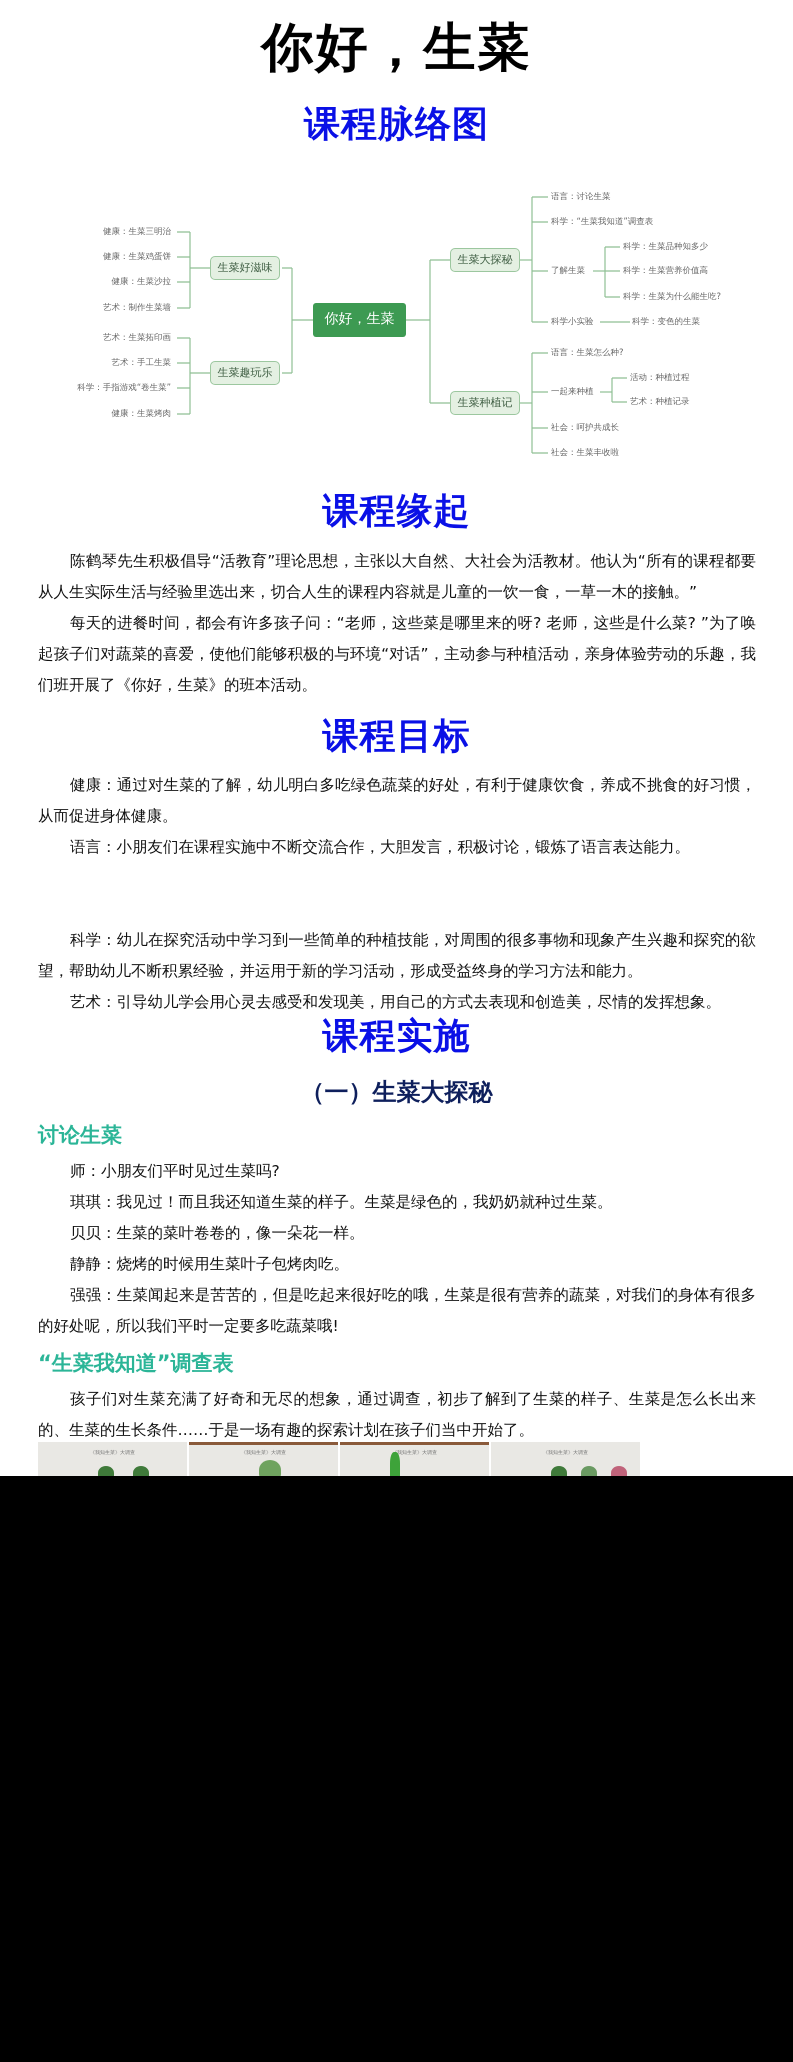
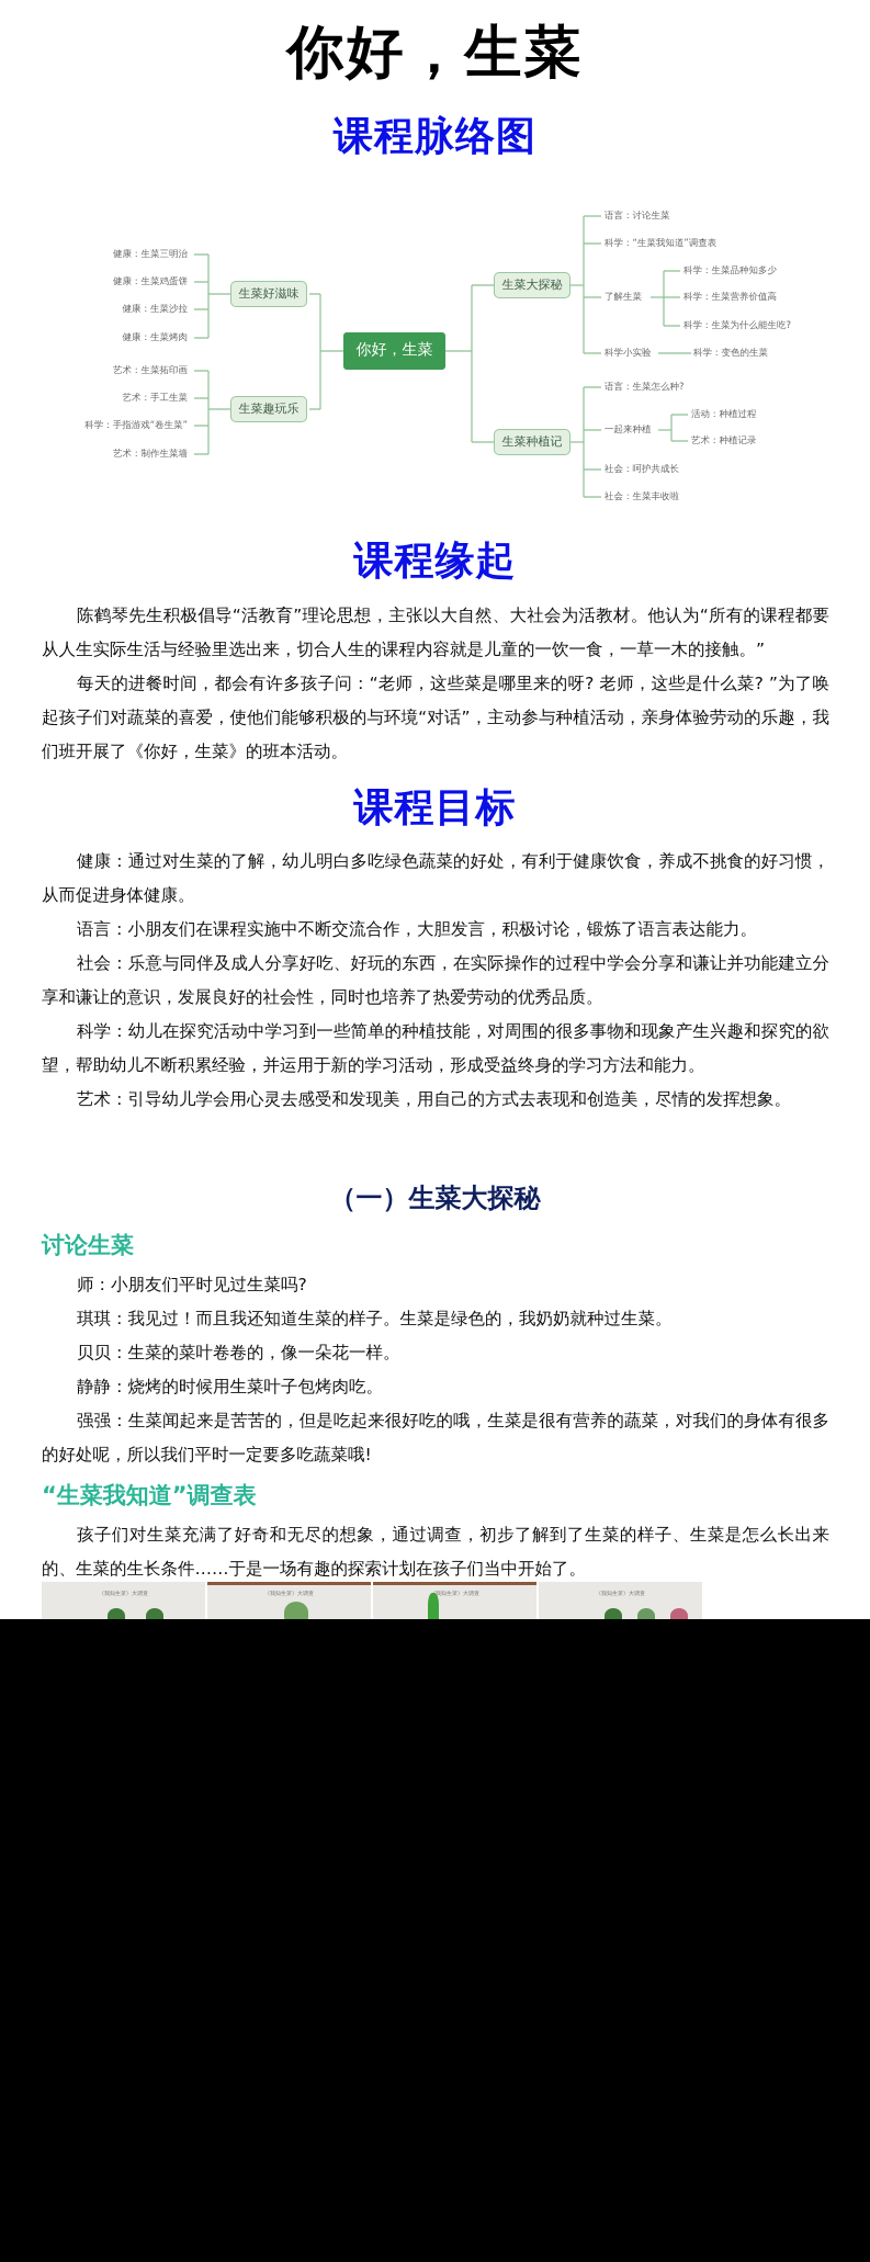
  你好，生菜
  课程脉络图
  你好，生菜
  生菜好滋味
  生菜趣玩乐
  生菜大探秘
  生菜种植记
  健康：生菜三明治
  健康：生菜鸡蛋饼
  健康：生菜沙拉
- 艺术：制作生菜墙
+ 健康：生菜烤肉
  艺术：生菜拓印画
  艺术：手工生菜
  科学：手指游戏“卷生菜”
- 健康：生菜烤肉
+ 艺术：制作生菜墙
  语言：讨论生菜
  科学：“生菜我知道”调查表
  了解生菜
  科学：生菜品种知多少
  科学：生菜营养价值高
  科学：生菜为什么能生吃?
  科学小实验
  科学：变色的生菜
  语言：生菜怎么种?
  一起来种植
  活动：种植过程
  艺术：种植记录
  社会：呵护共成长
  社会：生菜丰收啦
  课程缘起
  陈鹤琴先生积极倡导“活教育”理论思想，主张以大自然、大社会为活教材。他认为“所有的课程都要从人生实际生活与经验里选出来，切合人生的课程内容就是儿童的一饮一食，一草一木的接触。”
  每天的进餐时间，都会有许多孩子问：“老师，这些菜是哪里来的呀? 老师，这些是什么菜? ”为了唤起孩子们对蔬菜的喜爱，使他们能够积极的与环境“对话”，主动参与种植活动，亲身体验劳动的乐趣，我们班开展了《你好，生菜》的班本活动。
  课程目标
  健康：通过对生菜的了解，幼儿明白多吃绿色蔬菜的好处，有利于健康饮食，养成不挑食的好习惯，从而促进身体健康。
  语言：小朋友们在课程实施中不断交流合作，大胆发言，积极讨论，锻炼了语言表达能力。
+ 社会：乐意与同伴及成人分享好吃、好玩的东西，在实际操作的过程中学会分享和谦让并功能建立分享和谦让的意识，发展良好的社会性，同时也培养了热爱劳动的优秀品质。
  科学：幼儿在探究活动中学习到一些简单的种植技能，对周围的很多事物和现象产生兴趣和探究的欲望，帮助幼儿不断积累经验，并运用于新的学习活动，形成受益终身的学习方法和能力。
  艺术：引导幼儿学会用心灵去感受和发现美，用自己的方式去表现和创造美，尽情的发挥想象。
- 课程实施
  （一）生菜大探秘
  讨论生菜
  师：小朋友们平时见过生菜吗?
  琪琪：我见过！而且我还知道生菜的样子。生菜是绿色的，我奶奶就种过生菜。
  贝贝：生菜的菜叶卷卷的，像一朵花一样。
  静静：烧烤的时候用生菜叶子包烤肉吃。
  强强：生菜闻起来是苦苦的，但是吃起来很好吃的哦，生菜是很有营养的蔬菜，对我们的身体有很多的好处呢，所以我们平时一定要多吃蔬菜哦!
  “生菜我知道”调查表
  孩子们对生菜充满了好奇和无尽的想象，通过调查，初步了解到了生菜的样子、生菜是怎么长出来的、生菜的生长条件……于是一场有趣的探索计划在孩子们当中开始了。
